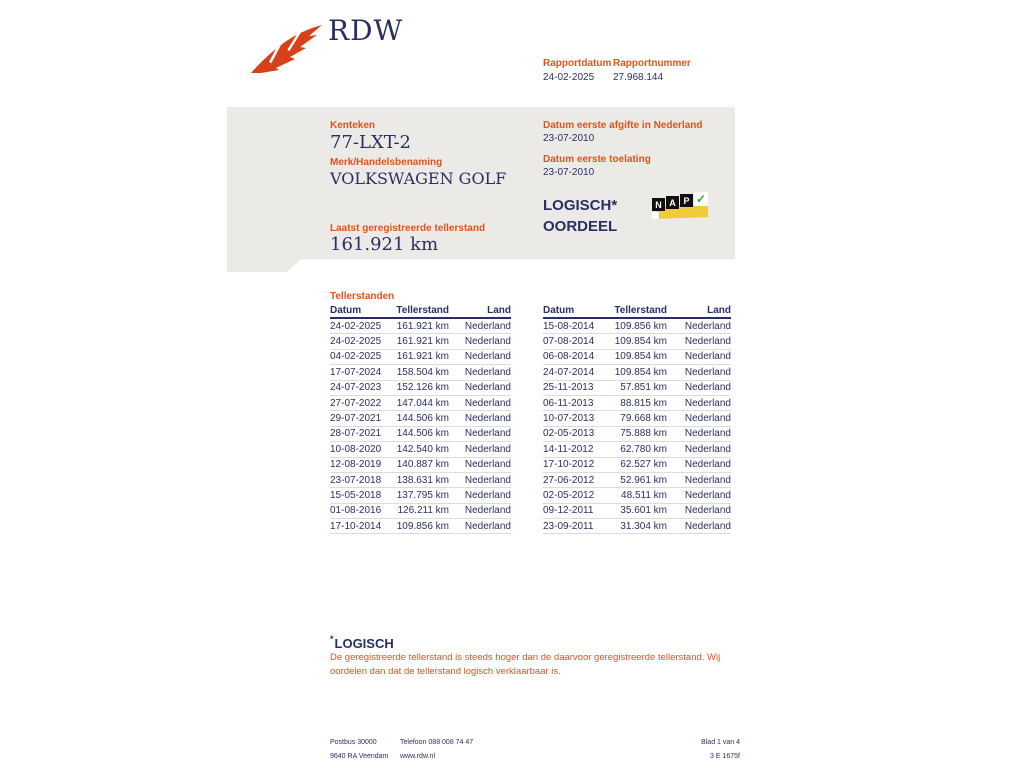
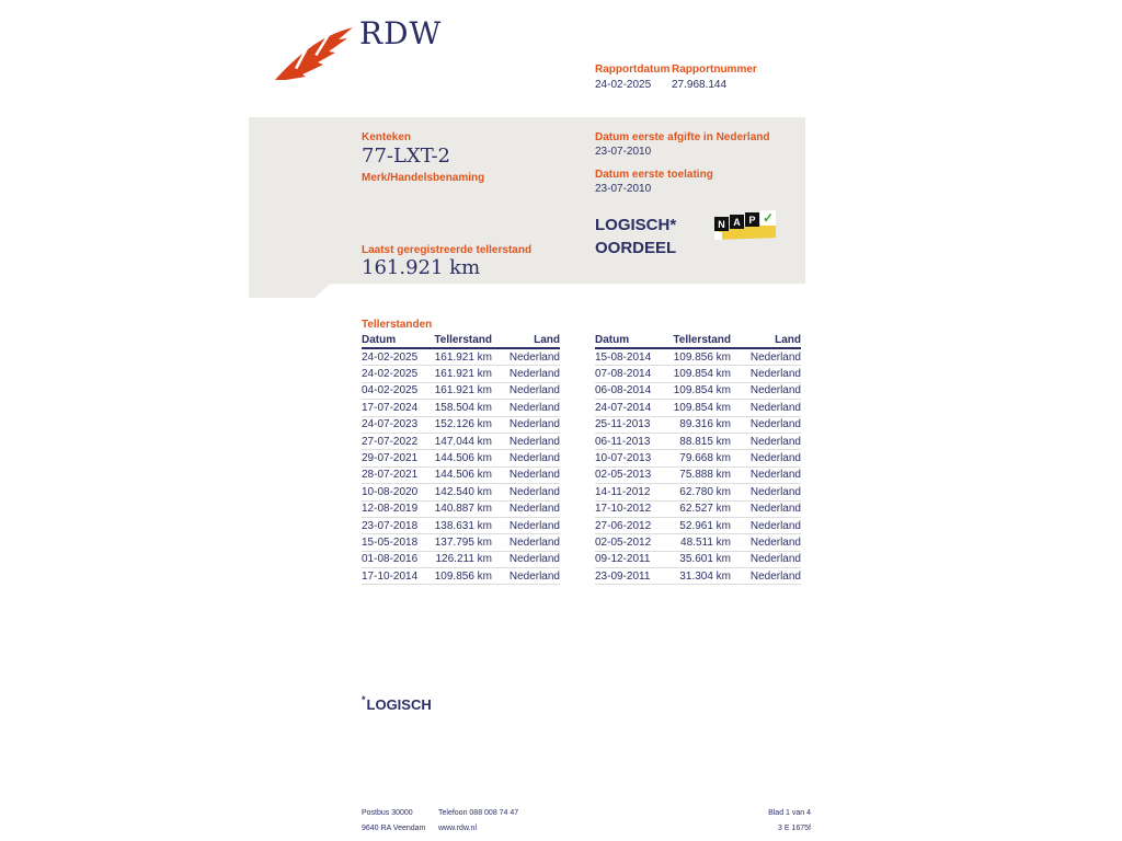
  RDW
  Rapportdatum
  24-02-2025
  Rapportnummer
  27.968.144
  Kenteken
  77-LXT-2
  Merk/Handelsbenaming
- VOLKSWAGEN GOLF
  Laatst geregistreerde tellerstand
  161.921 km
  Datum eerste afgifte in Nederland
  23-07-2010
  Datum eerste toelating
  23-07-2010
  LOGISCH*
  OORDEEL
  N
  A
  P
  ✓
  Tellerstanden
  Datum
  Tellerstand
  Land
  24-02-2025
  161.921 km
  Nederland
  24-02-2025
  161.921 km
  Nederland
  04-02-2025
  161.921 km
  Nederland
  17-07-2024
  158.504 km
  Nederland
  24-07-2023
  152.126 km
  Nederland
  27-07-2022
  147.044 km
  Nederland
  29-07-2021
  144.506 km
  Nederland
  28-07-2021
  144.506 km
  Nederland
  10-08-2020
  142.540 km
  Nederland
  12-08-2019
  140.887 km
  Nederland
  23-07-2018
  138.631 km
  Nederland
  15-05-2018
  137.795 km
  Nederland
  01-08-2016
  126.211 km
  Nederland
  17-10-2014
  109.856 km
  Nederland
  Datum
  Tellerstand
  Land
  15-08-2014
  109.856 km
  Nederland
  07-08-2014
  109.854 km
  Nederland
  06-08-2014
  109.854 km
  Nederland
  24-07-2014
  109.854 km
  Nederland
  25-11-2013
- 57.851 km
+ 89.316 km
  Nederland
  06-11-2013
  88.815 km
  Nederland
  10-07-2013
  79.668 km
  Nederland
  02-05-2013
  75.888 km
  Nederland
  14-11-2012
  62.780 km
  Nederland
  17-10-2012
  62.527 km
  Nederland
  27-06-2012
  52.961 km
  Nederland
  02-05-2012
  48.511 km
  Nederland
  09-12-2011
  35.601 km
  Nederland
  23-09-2011
  31.304 km
  Nederland
  *LOGISCH
- De geregistreerde tellerstand is steeds hoger dan de daarvoor geregistreerde tellerstand. Wij oordelen dan dat de tellerstand logisch verklaarbaar is.
